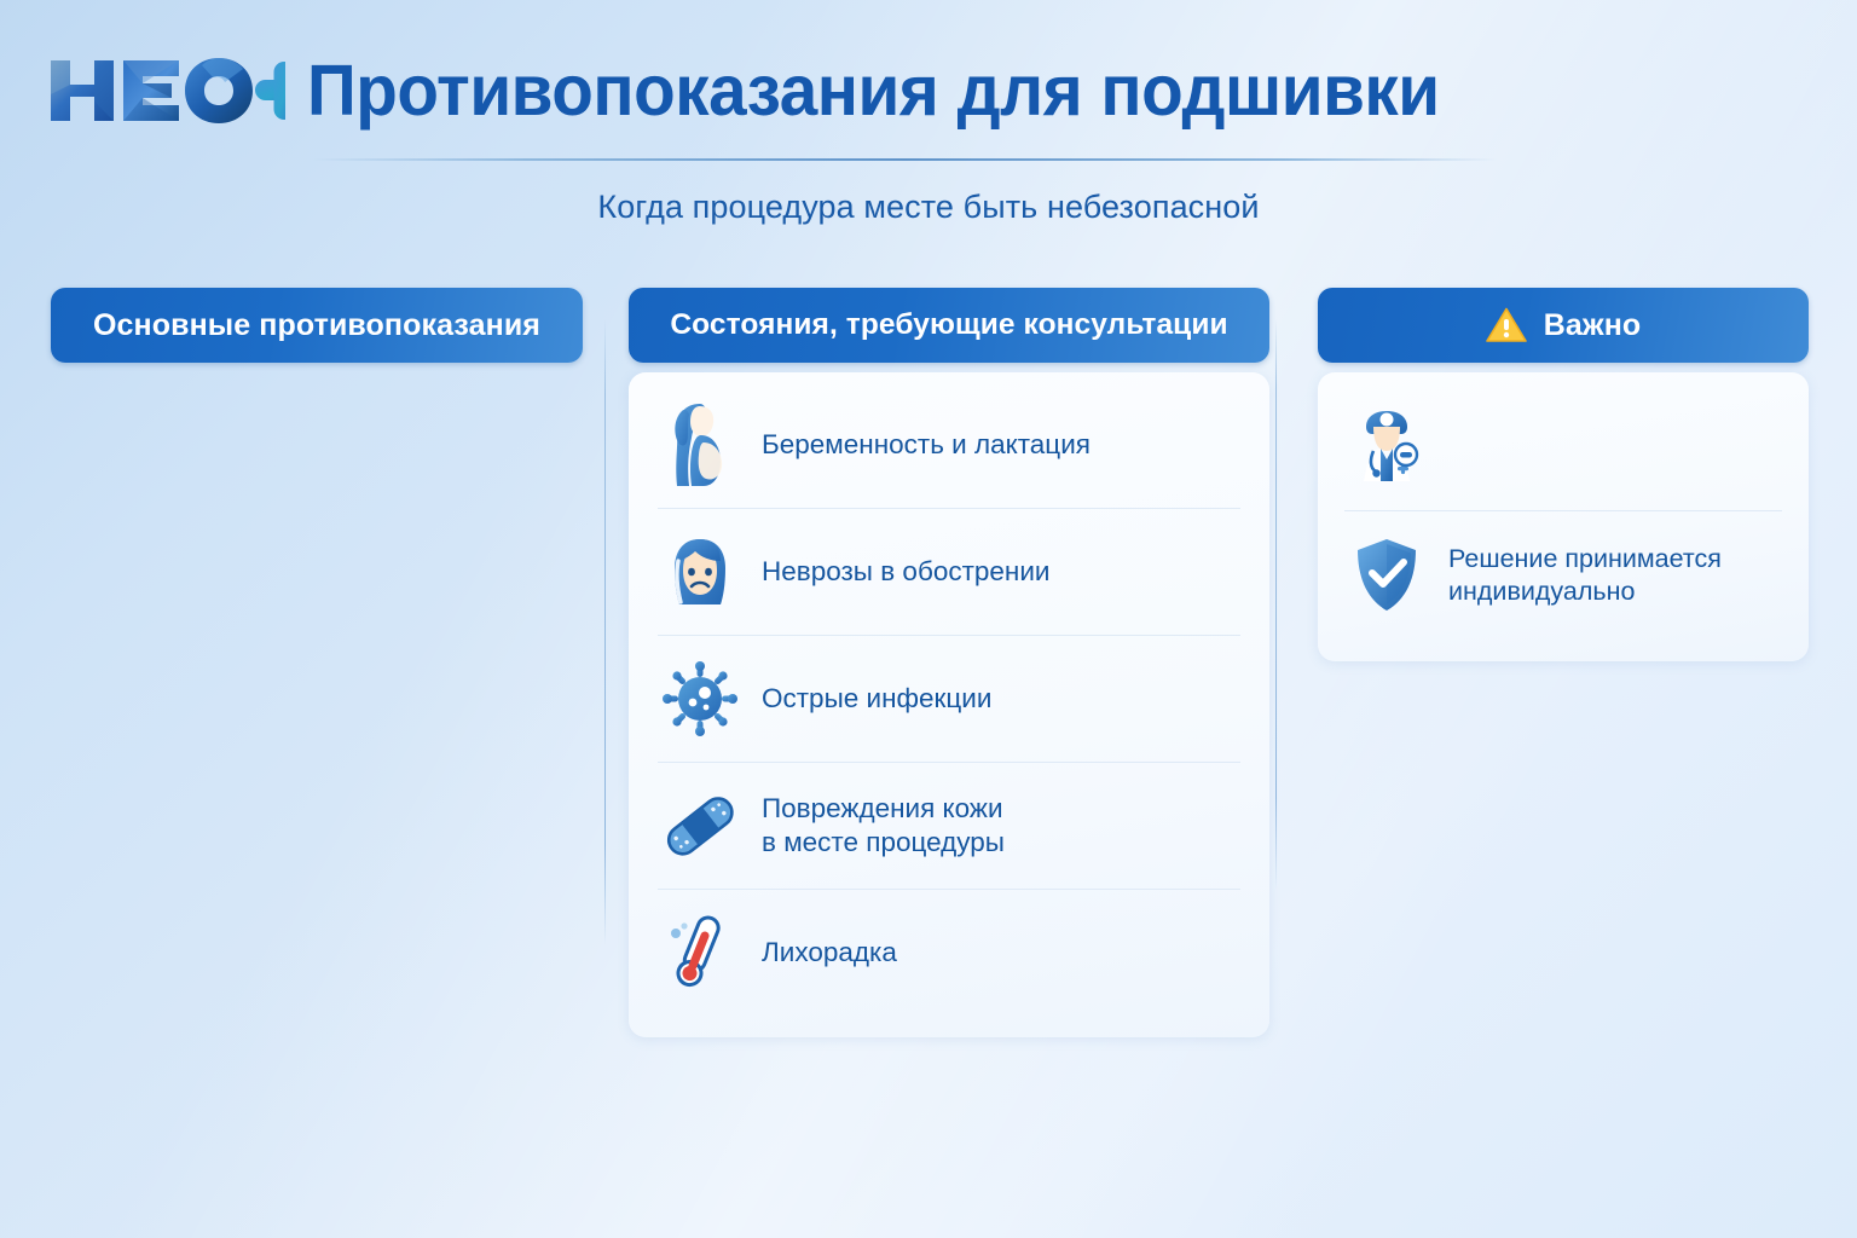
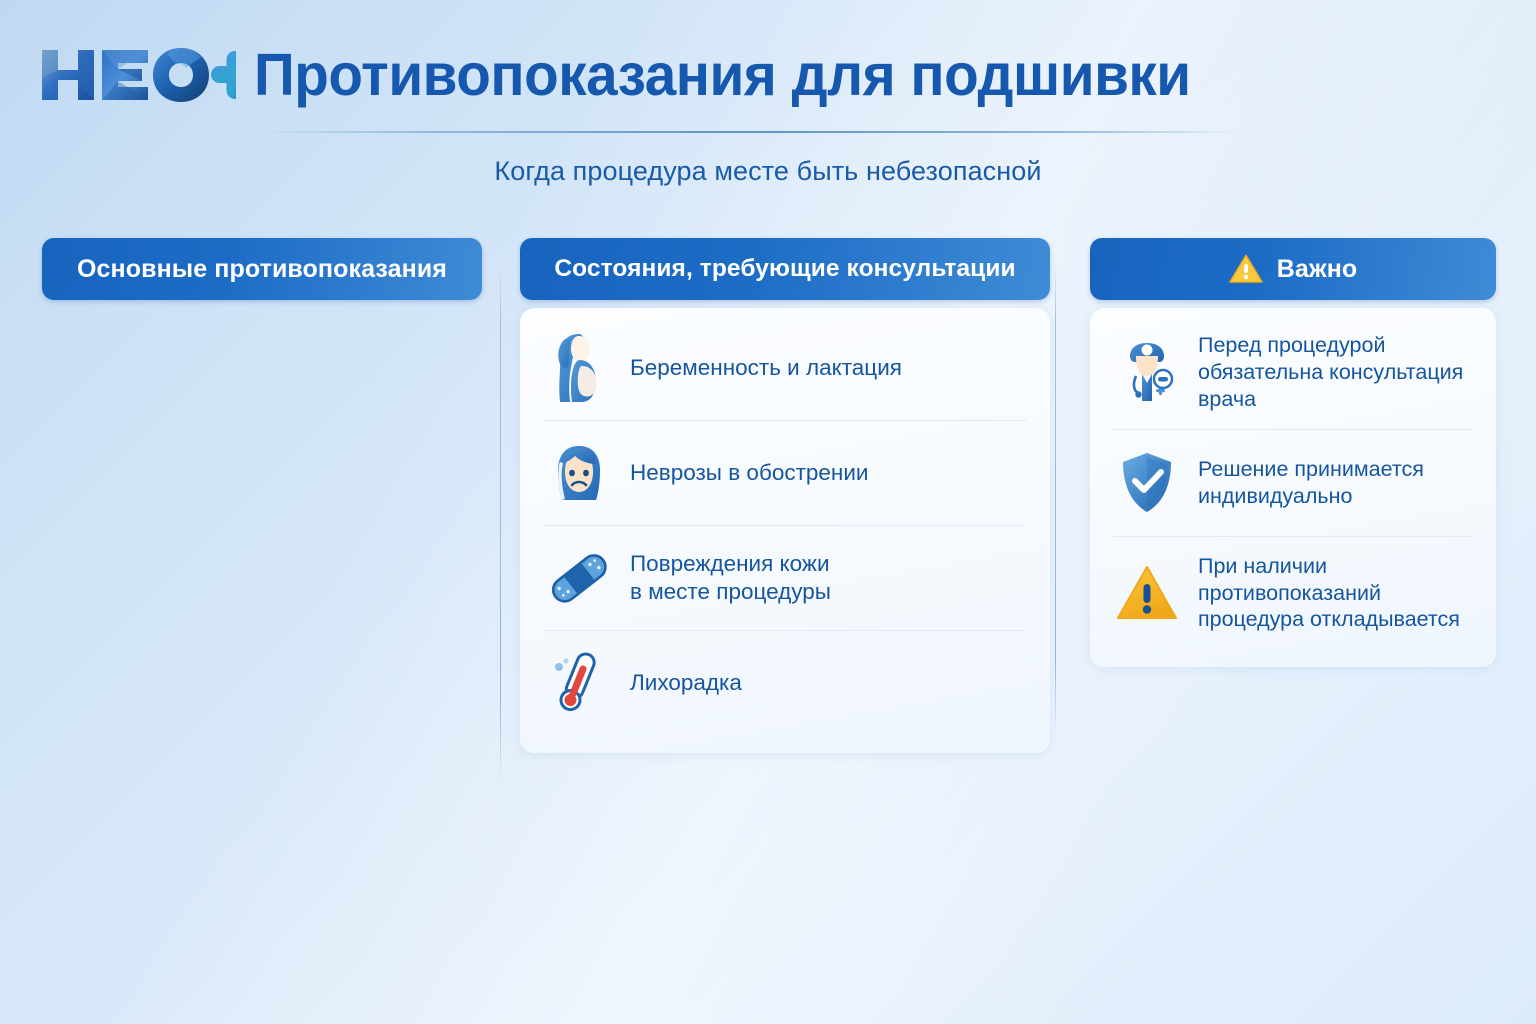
  Противопоказания для подшивки
  Когда процедура месте быть небезопасной
  Основные противопоказания
  Состояния, требующие консультации
  Беременность и лактация
  Неврозы в обострении
- Острые инфекции
  Повреждения кожи
  в месте процедуры
  Лихорадка
  Важно
+ Перед процедурой
+ обязательна консультация
+ врача
  Решение принимается
  индивидуально
+ При наличии
+ противопоказаний
+ процедура откладывается
